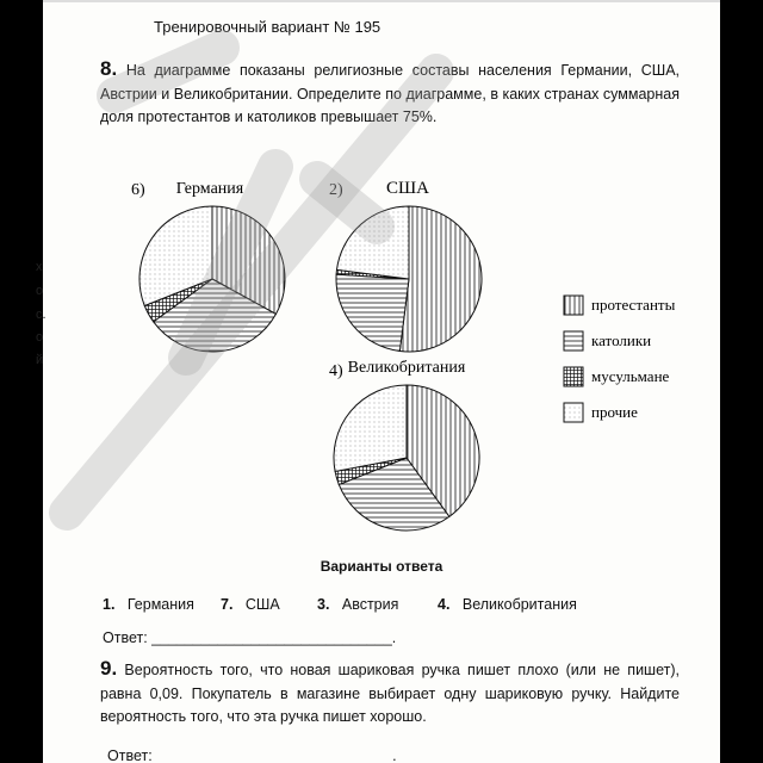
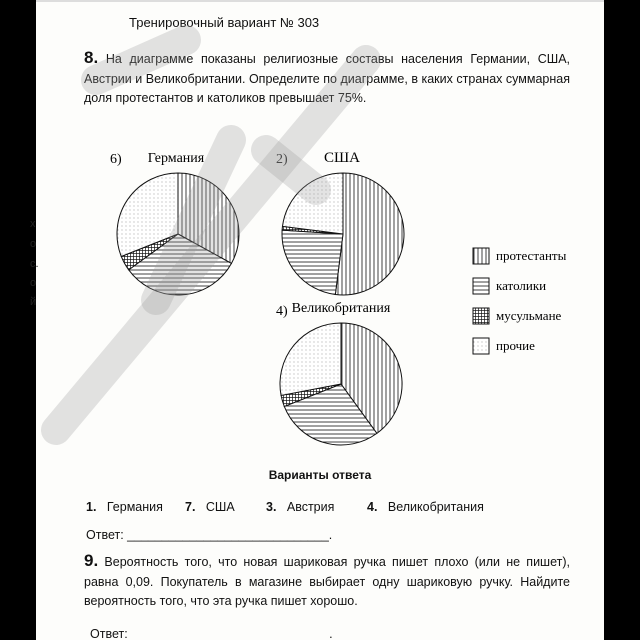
- Тренировочный вариант № 195
+ Тренировочный вариант № 303
  8. На диаграмме показаны религиозные составы населения Германии, США, Австрии и Великобритании. Определите по диаграмме, в каких странах суммарная доля протестантов и католиков превышает 75%.
  6)
  Германия
  2)
  США
  4)
  Великобритания
  протестанты
  католики
  мусульмане
  прочие
  Варианты ответа
  1. Германия
  7. США
  3. Австрия
  4. Великобритания
  Ответ: _____________________________.
  9. Вероятность того, что новая шариковая ручка пишет плохо (или не пишет), равна 0,09. Покупатель в магазине выбирает одну шариковую ручку. Найдите вероятность того, что эта ручка пишет хорошо.
  Ответ: .
  х
  о
  с.
  о
  й
